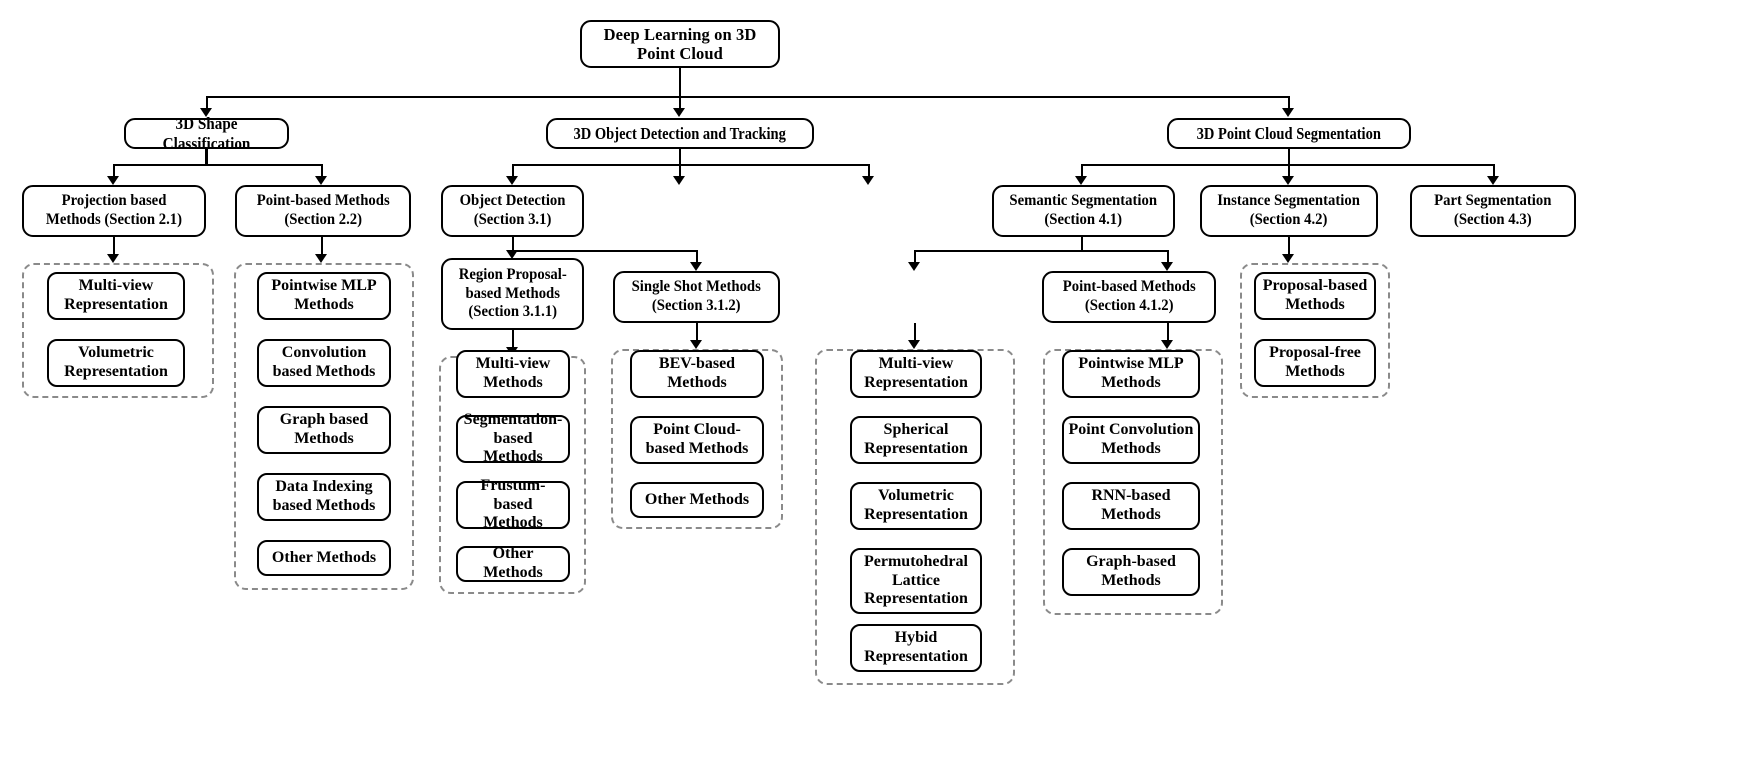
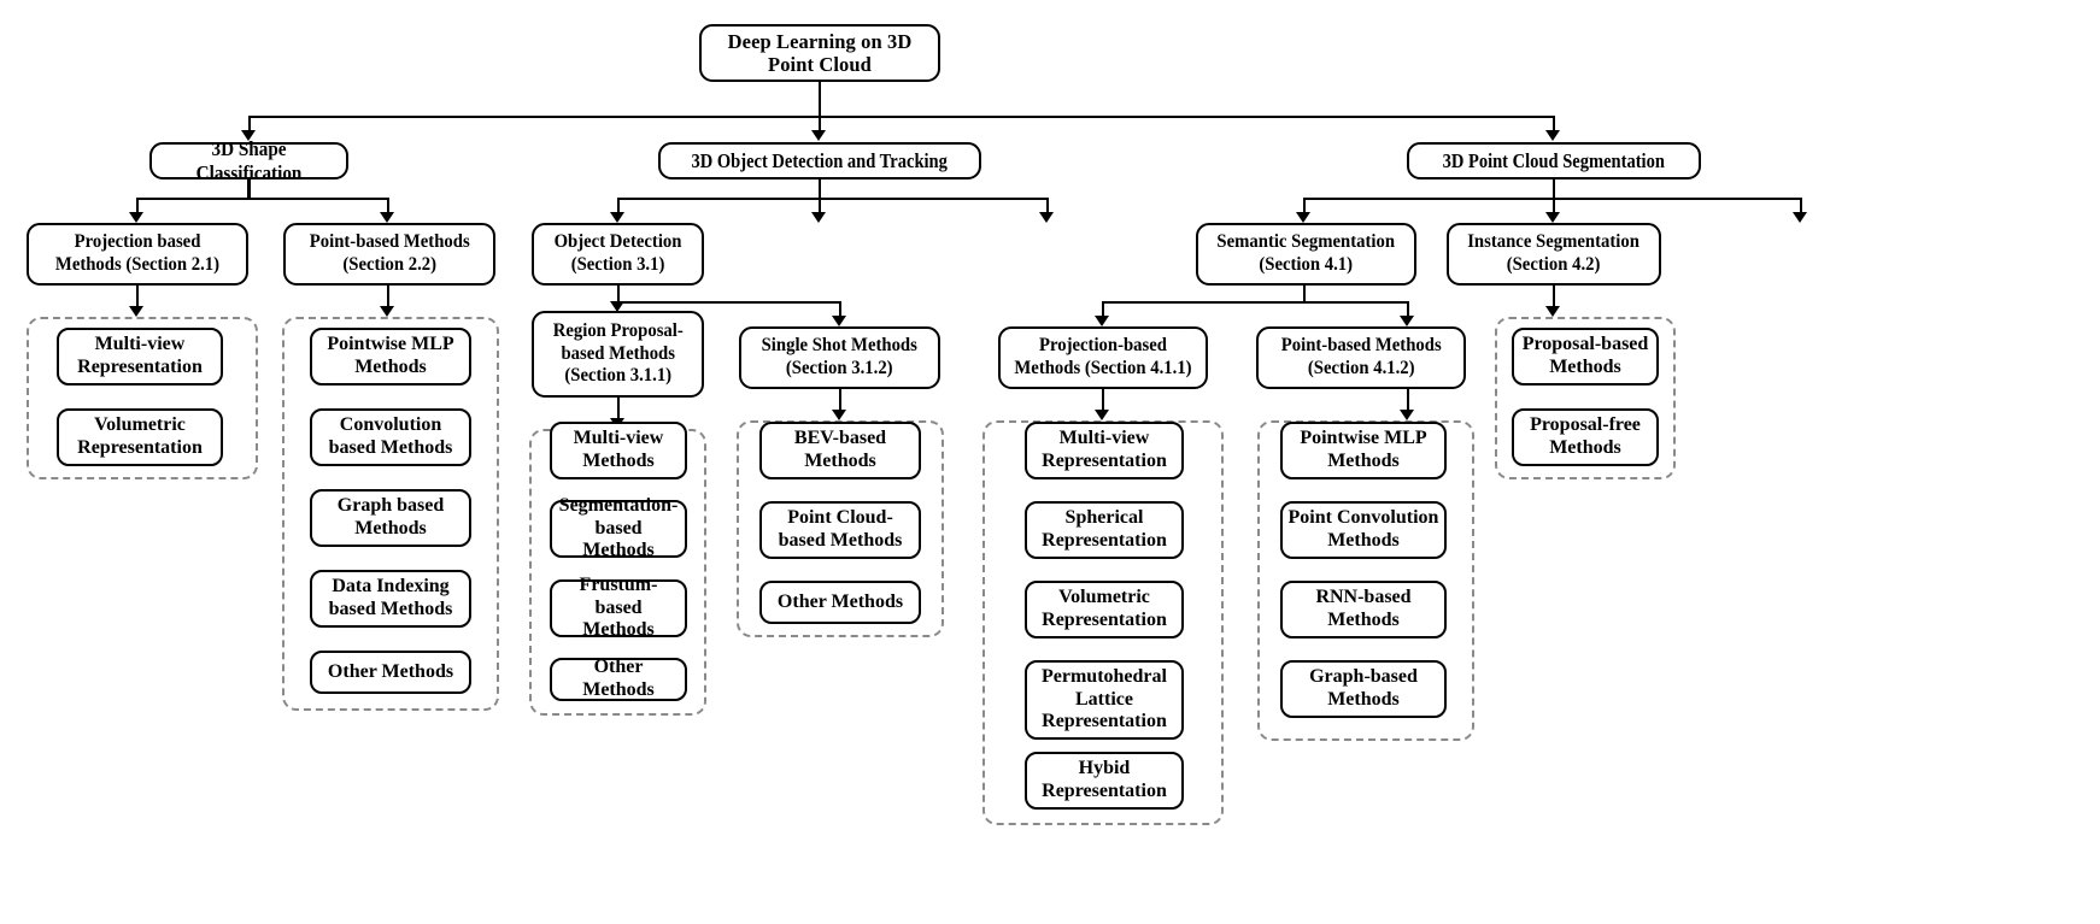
  Deep Learning on 3D
  Point Cloud
  3D Shape Classification
  3D Object Detection and Tracking
  3D Point Cloud Segmentation
  Projection based
  Methods (Section 2.1)
  Point-based Methods
  (Section 2.2)
  Object Detection
  (Section 3.1)
  Semantic Segmentation
  (Section 4.1)
  Instance Segmentation
  (Section 4.2)
- Part Segmentation
- (Section 4.3)
  Multi-view
  Representation
  Volumetric
  Representation
  Pointwise MLP
  Methods
  Convolution
  based Methods
  Graph based
  Methods
  Data Indexing
  based Methods
  Other Methods
  Region Proposal-
  based Methods
  (Section 3.1.1)
  Single Shot Methods
  (Section 3.1.2)
  Multi-view
  Methods
  Segmentation-
  based Methods
  Frustum-based
  Methods
  Other Methods
  BEV-based
  Methods
  Point Cloud-
  based Methods
  Other Methods
+ Projection-based
+ Methods (Section 4.1.1)
  Point-based Methods
  (Section 4.1.2)
  Multi-view
  Representation
  Spherical
  Representation
  Volumetric
  Representation
  Permutohedral
  Lattice
  Representation
  Hybid
  Representation
  Pointwise MLP
  Methods
  Point Convolution
  Methods
  RNN-based
  Methods
  Graph-based
  Methods
  Proposal-based
  Methods
  Proposal-free
  Methods
